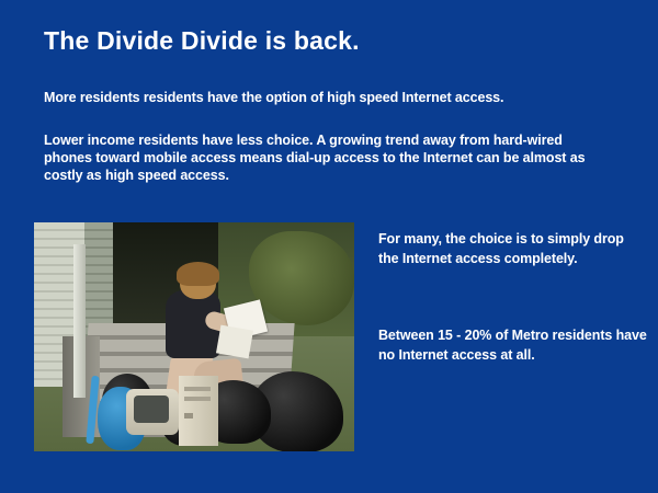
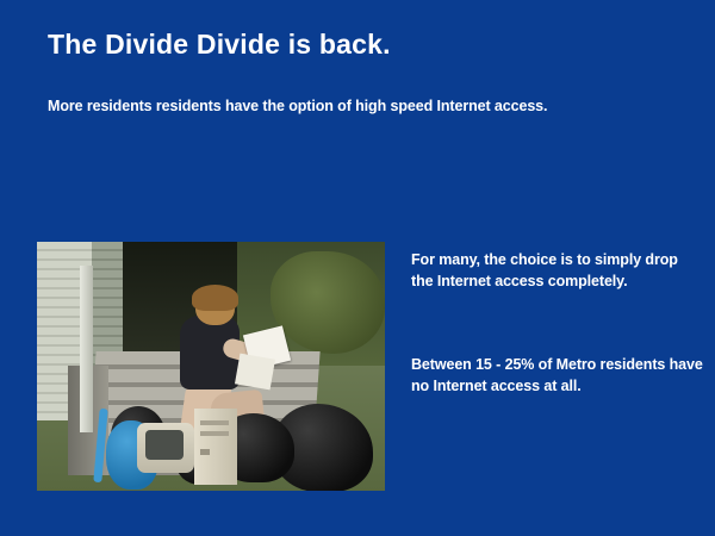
  The Divide Divide is back.
  More residents residents have the option of high speed Internet access.
- Lower income residents have less choice. A growing trend away from hard-wired phones toward mobile access means dial-up access to the Internet can be almost as costly as high speed access.
  For many, the choice is to simply drop the Internet access completely.
- Between 15 - 20% of Metro residents have no Internet access at all.
+ Between 15 - 25% of Metro residents have no Internet access at all.
